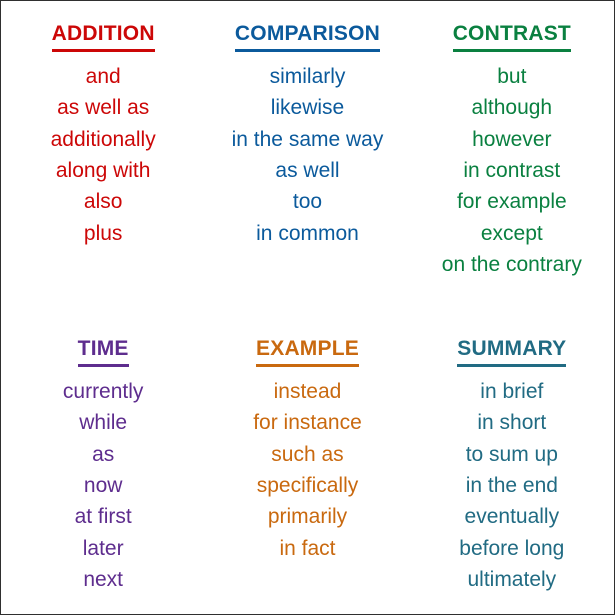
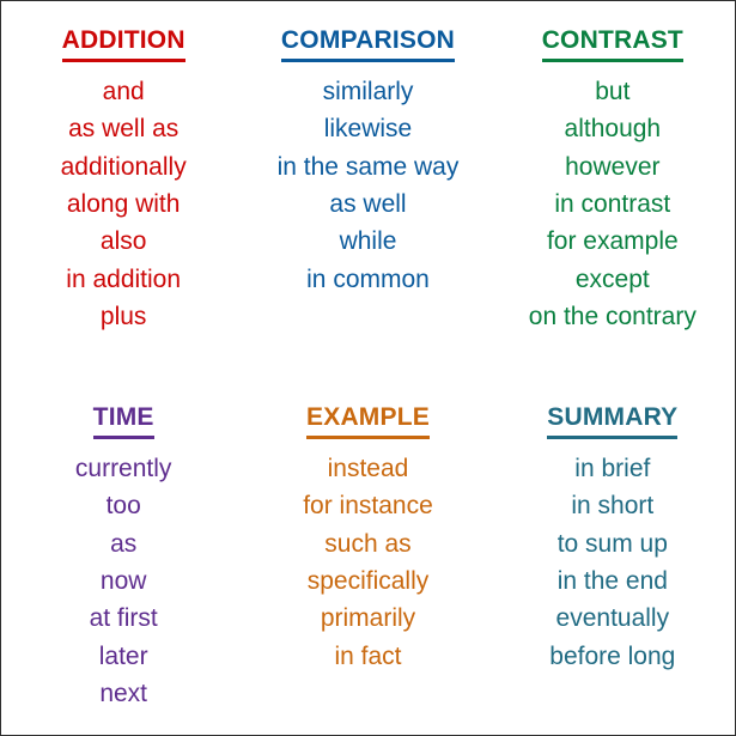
  ADDITION
  and
  as well as
  additionally
  along with
  also
+ in addition
  plus
  COMPARISON
  similarly
  likewise
  in the same way
  as well
- too
+ while
  in common
  CONTRAST
  but
  although
  however
  in contrast
  for example
  except
  on the contrary
  TIME
  currently
- while
+ too
  as
  now
  at first
  later
  next
  EXAMPLE
  instead
  for instance
  such as
  specifically
  primarily
  in fact
  SUMMARY
  in brief
  in short
  to sum up
  in the end
  eventually
  before long
- ultimately
